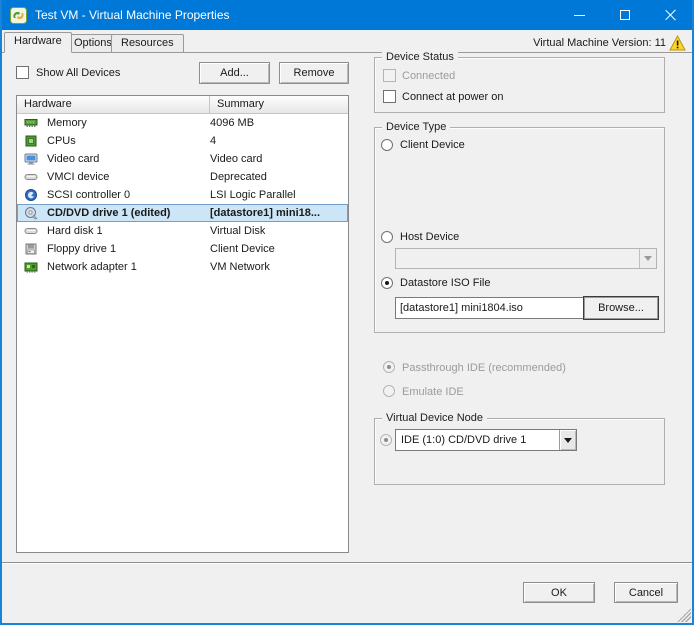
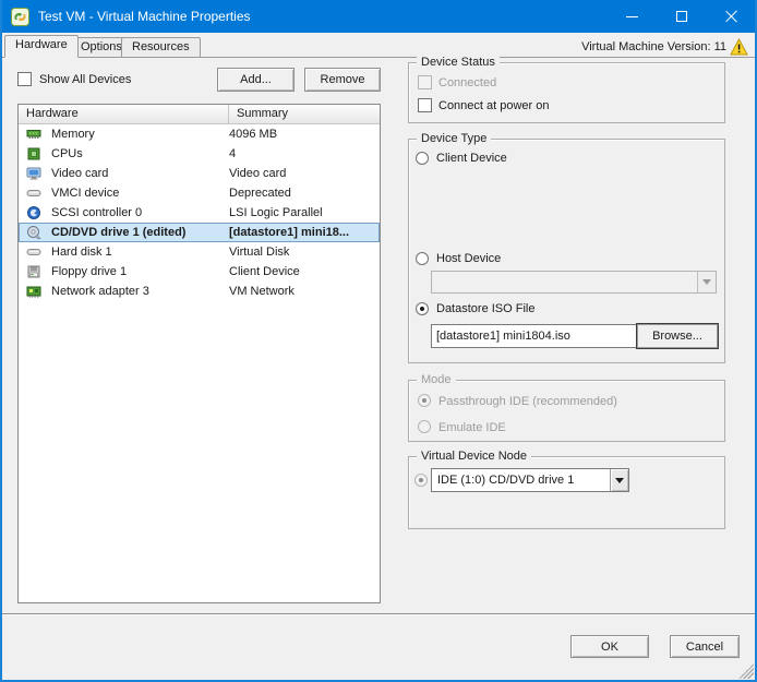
  Test VM - Virtual Machine Properties
  Hardware
  Options
  Resources
  Virtual Machine Version: 11
  Show All Devices
  Add...
  Remove
  Hardware
  Summary
  Memory
  4096 MB
  CPUs
  4
  Video card
  Video card
  VMCI device
  Deprecated
  SCSI controller 0
  LSI Logic Parallel
  CD/DVD drive 1 (edited)
  [datastore1] mini18...
  Hard disk 1
  Virtual Disk
  Floppy drive 1
  Client Device
- Network adapter 1
+ Network adapter 3
  VM Network
  Device Status
  Connected
  Connect at power on
  Device Type
  Client Device
  Host Device
  Datastore ISO File
  [datastore1] mini1804.iso
  Browse...
+ Mode
  Passthrough IDE (recommended)
  Emulate IDE
  Virtual Device Node
  IDE (1:0) CD/DVD drive 1
  OK
  Cancel
